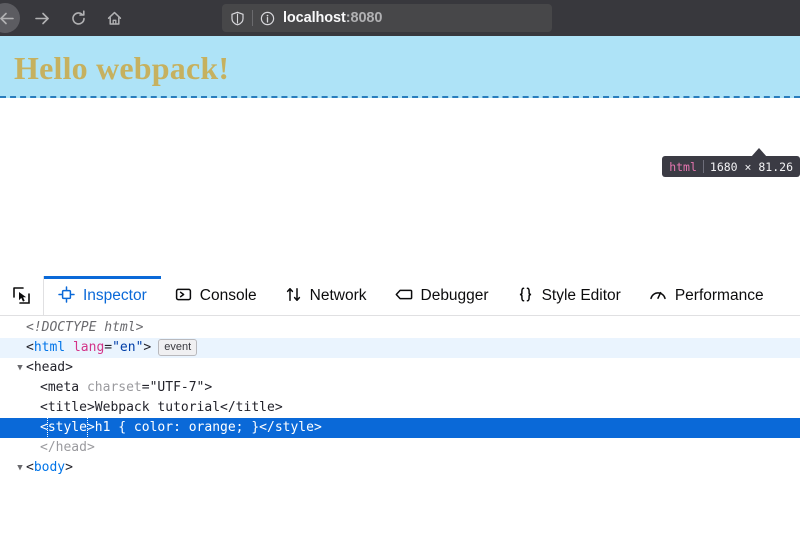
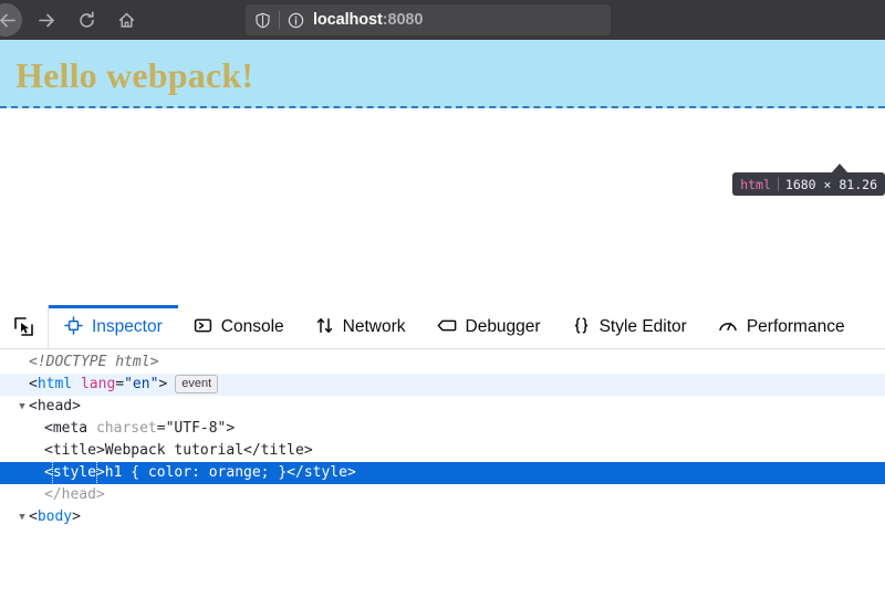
  localhost:8080
  Hello webpack!
  html
  1680 × 81.26
  Inspector
  Console
  Network
  Debugger
  Style Editor
  Performance
  <!DOCTYPE html>
  <
  html
  lang
  =
  "en"
  >
  event
  ▼
  <
  head
  >
  <
  meta
  charset
  =
- "UTF-7"
+ "UTF-8"
  >
  <
  title
  >
  Webpack tutorial
  </title>
  <
  style
  >
  h1 { color: orange; }
  </style>
  </head>
  ▼
  <
  body
  >
